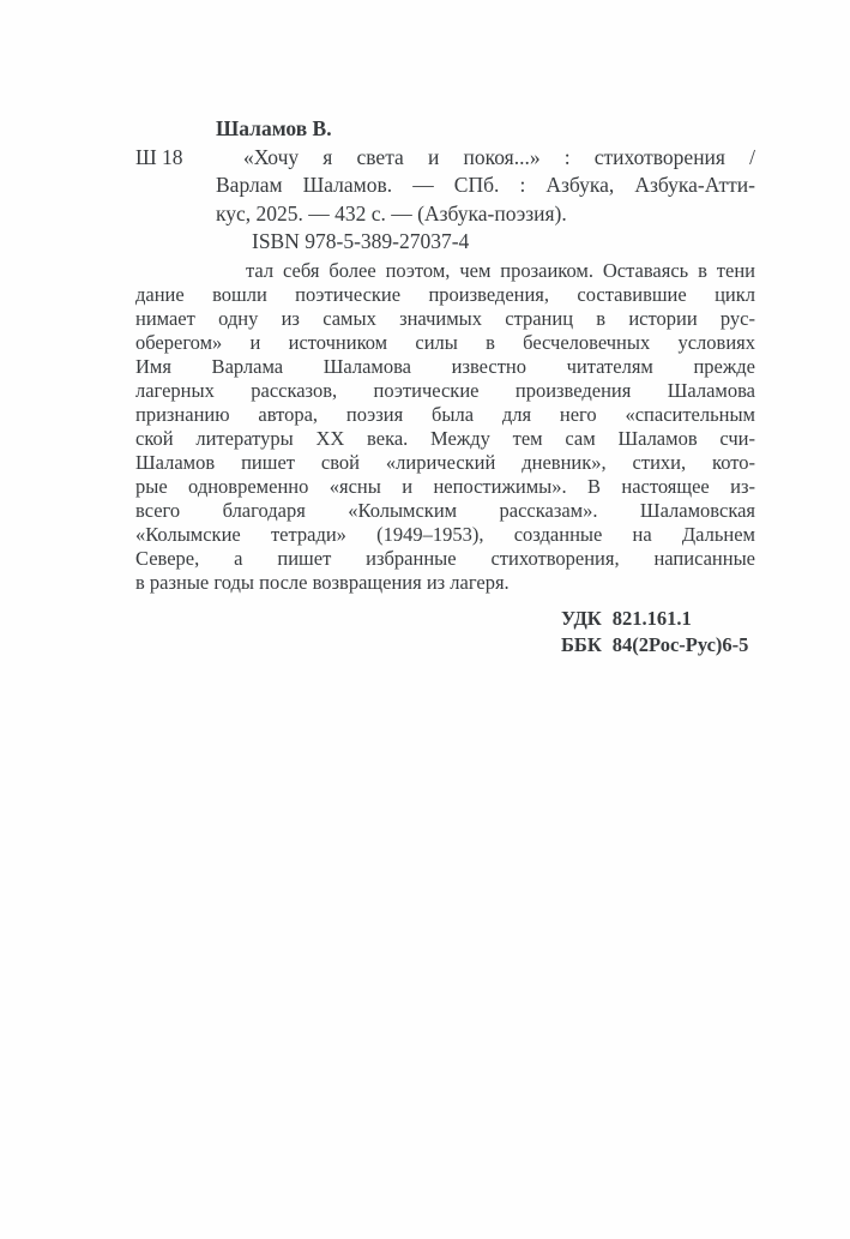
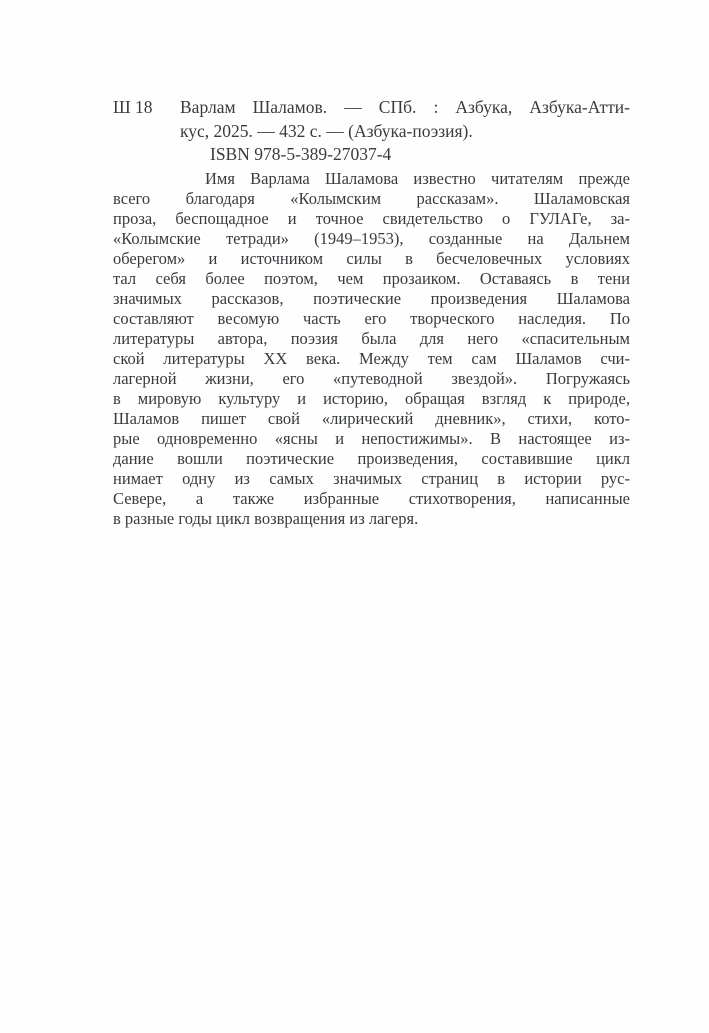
- Шаламов В.
  Ш 18
- «Хочу я света и покоя...» : стихотворения /
  Варлам Шаламов. — СПб. : Азбука, Азбука-Атти-
  кус, 2025. — 432 с. — (Азбука-поэзия).
  ISBN 978-5-389-27037-4
- тал себя более поэтом, чем прозаиком. Оставаясь в тени
+ Имя Варлама Шаламова известно читателям прежде
- дание вошли поэтические произведения, составившие цикл
+ всего благодаря «Колымским рассказам». Шаламовская
+ проза, беспощадное и точное свидетельство о ГУЛАГе, за-
- нимает одну из самых значимых страниц в истории рус-
+ «Колымские тетради» (1949–1953), созданные на Дальнем
  оберегом» и источником силы в бесчеловечных условиях
- Имя Варлама Шаламова известно читателям прежде
+ тал себя более поэтом, чем прозаиком. Оставаясь в тени
- лагерных рассказов, поэтические произведения Шаламова
+ значимых рассказов, поэтические произведения Шаламова
+ составляют весомую часть его творческого наследия. По
- признанию автора, поэзия была для него «спасительным
+ литературы автора, поэзия была для него «спасительным
  ской литературы XX века. Между тем сам Шаламов счи-
+ лагерной жизни, его «путеводной звездой». Погружаясь
+ в мировую культуру и историю, обращая взгляд к природе,
  Шаламов пишет свой «лирический дневник», стихи, кото-
  рые одновременно «ясны и непостижимы». В настоящее из-
- всего благодаря «Колымским рассказам». Шаламовская
+ дание вошли поэтические произведения, составившие цикл
- «Колымские тетради» (1949–1953), созданные на Дальнем
+ нимает одну из самых значимых страниц в истории рус-
- Севере, а пишет избранные стихотворения, написанные
+ Севере, а также избранные стихотворения, написанные
- в разные годы после возвращения из лагеря.
+ в разные годы цикл возвращения из лагеря.
- УДК 821.161.1
- ББК 84(2Рос-Рус)6-5
